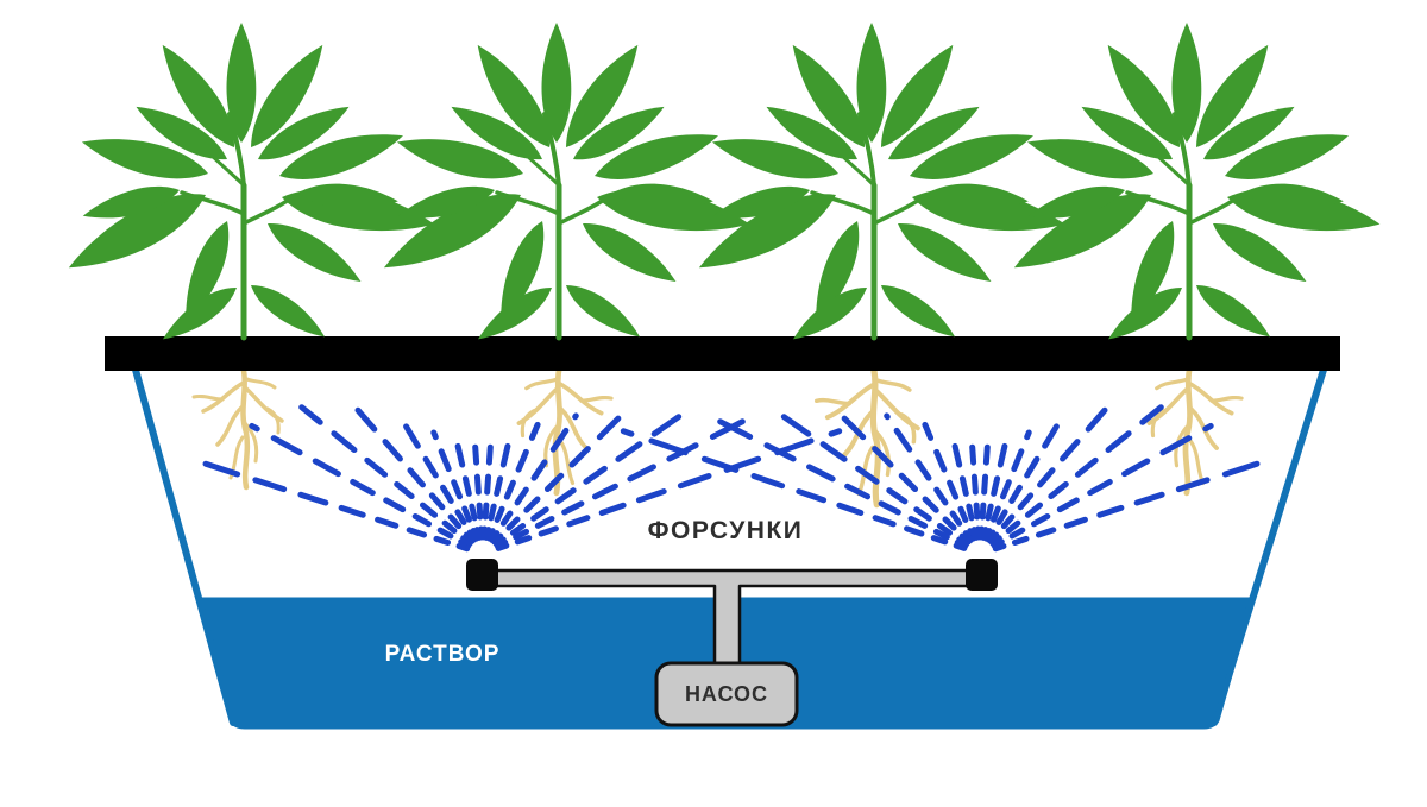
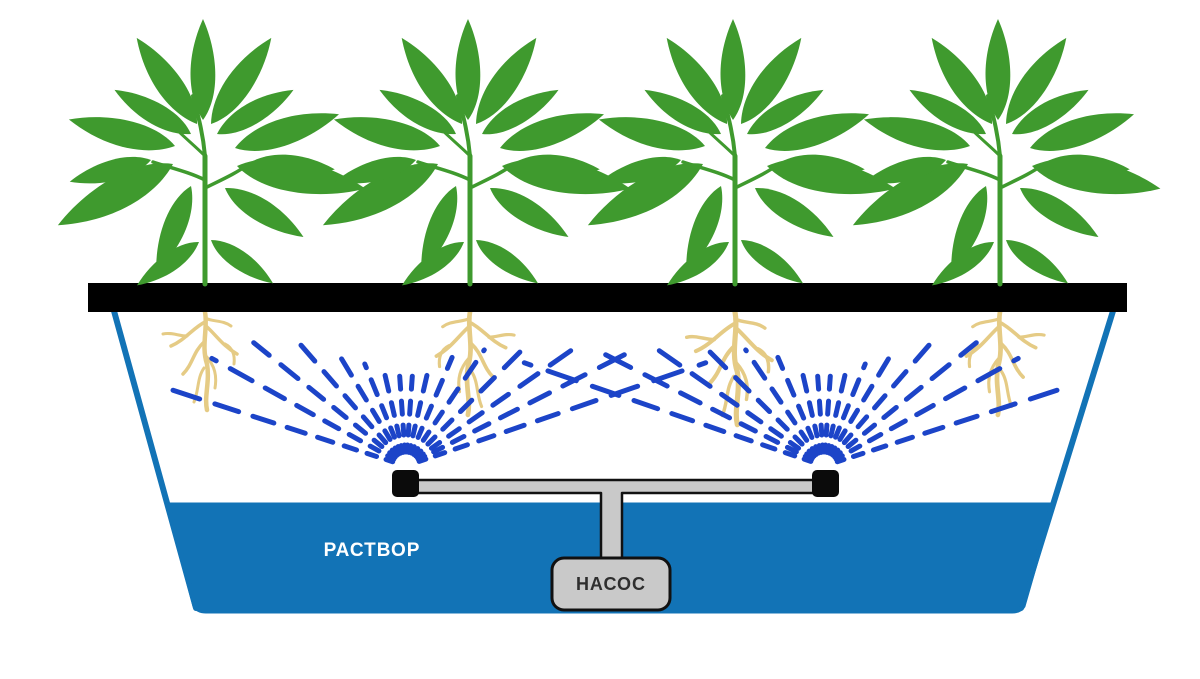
- ФОРСУНКИ
  РАСТВОР
  НАСОС
